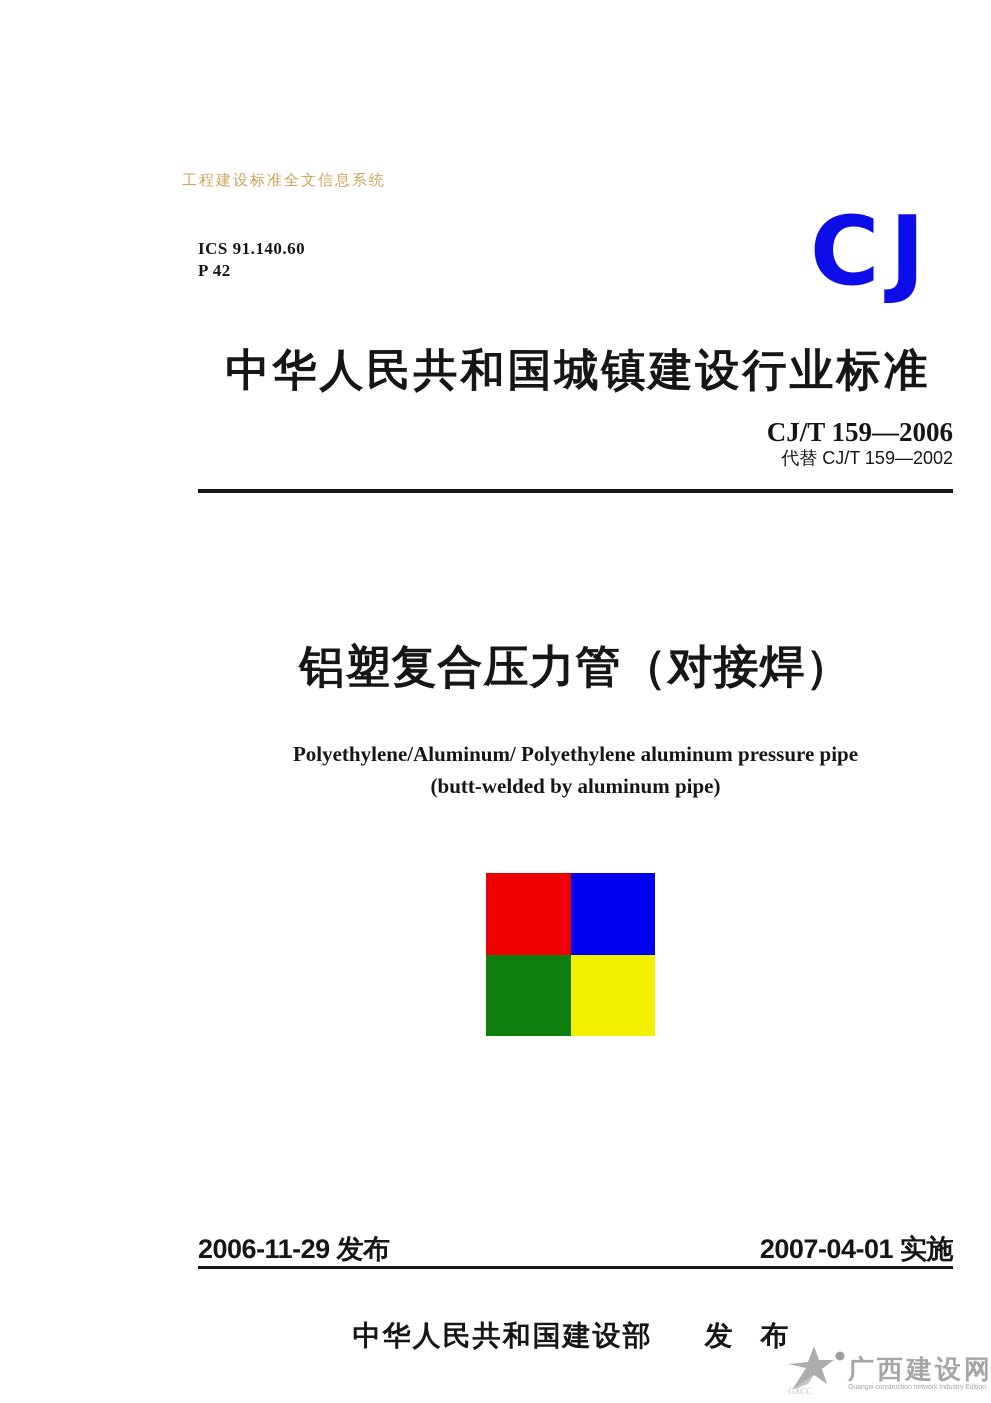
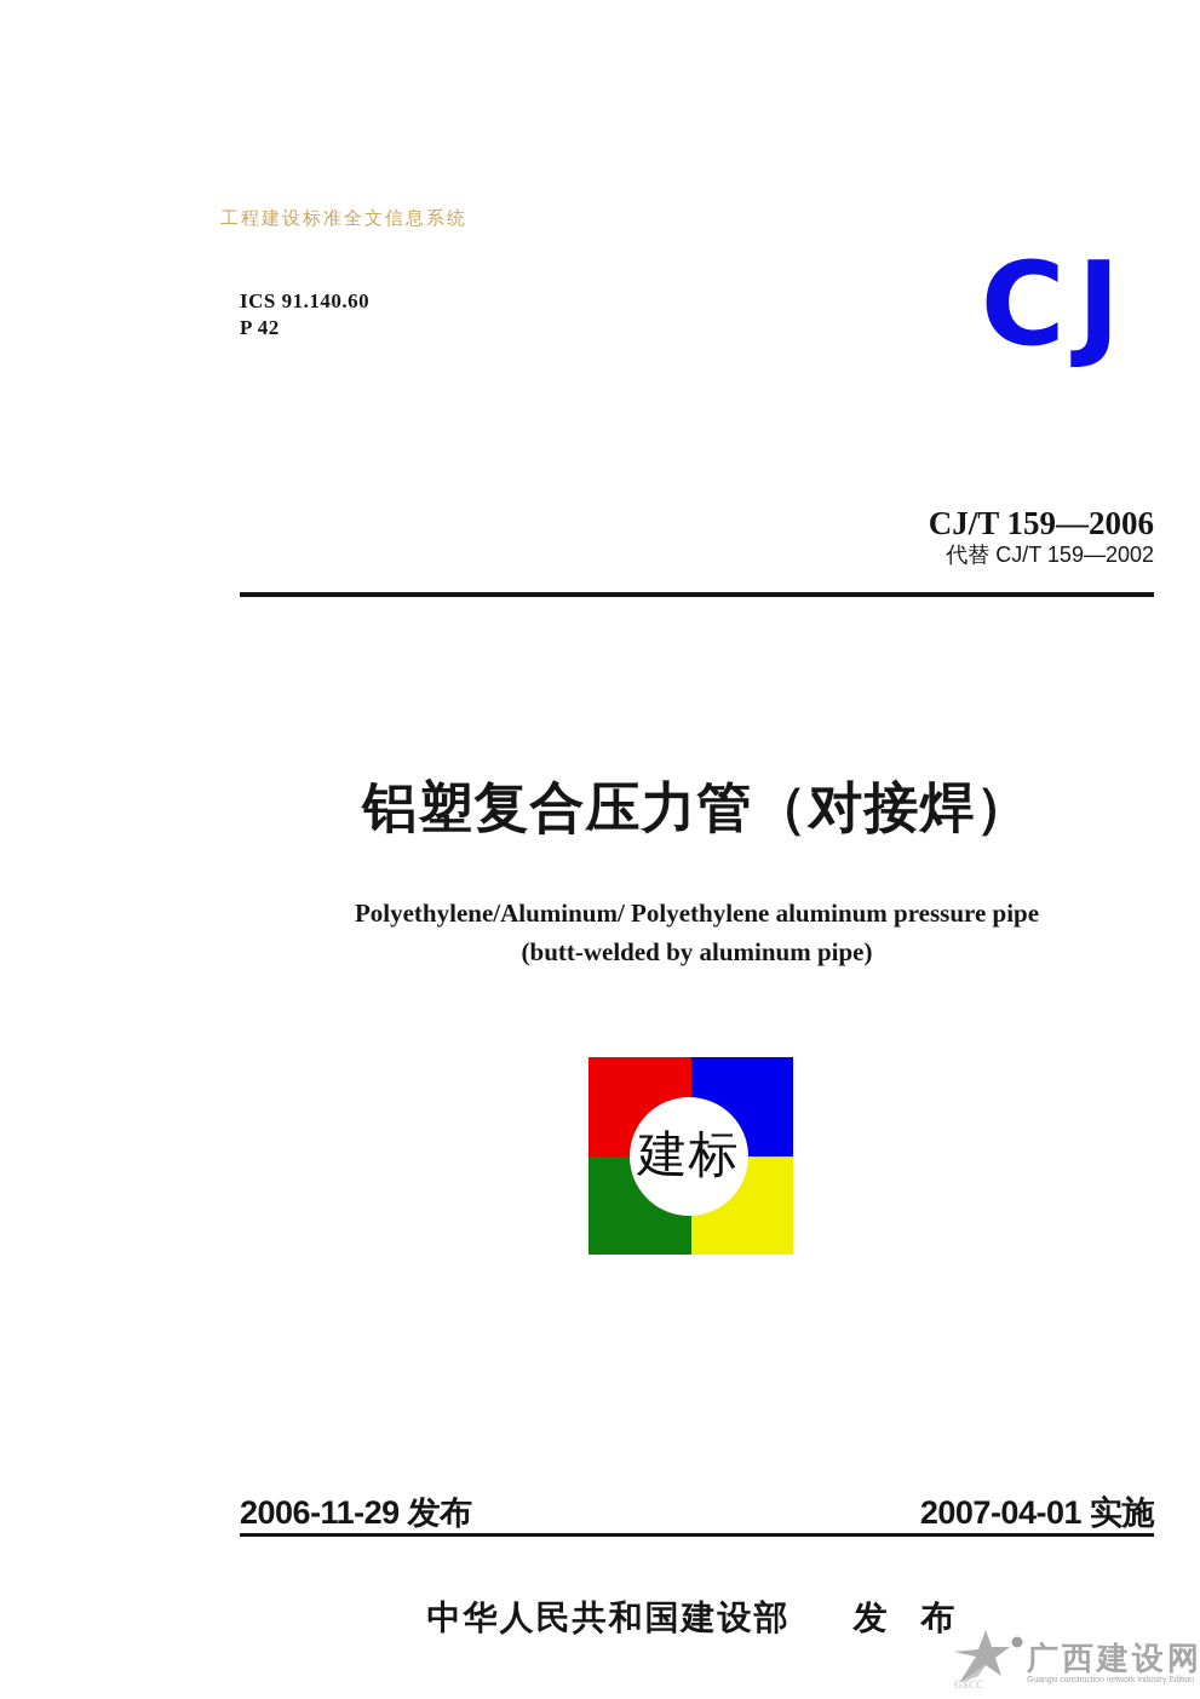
  工程建设标准全文信息系统
  ICS 91.140.60
  P 42
  CJ
- 中华人民共和国城镇建设行业标准
  CJ/T 159—2006
  代替 CJ/T 159—2002
  铝塑复合压力管（对接焊）
  Polyethylene/Aluminum/ Polyethylene aluminum pressure pipe
  (butt-welded by aluminum pipe)
+ 建标
  2006-11-29 发布
  2007-04-01 实施
  中华人民共和国建设部 发 布
  GXCC
  广西建设网
